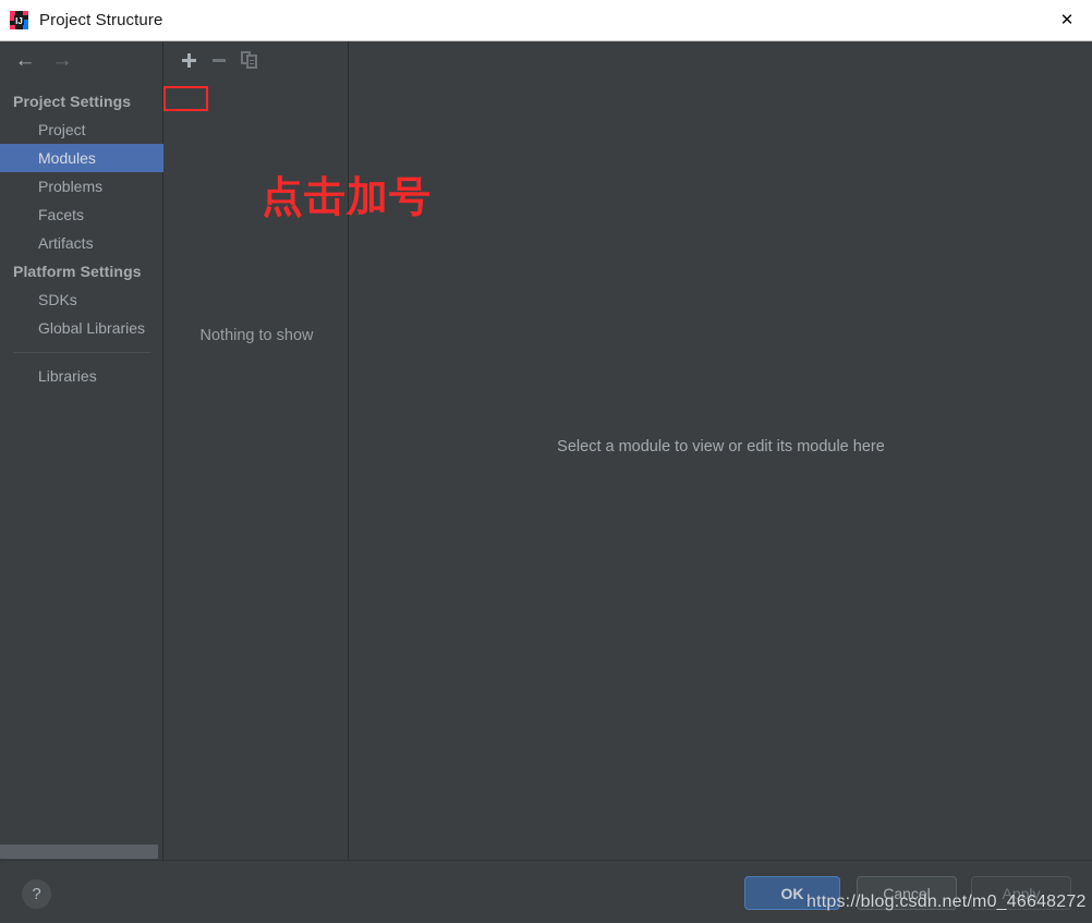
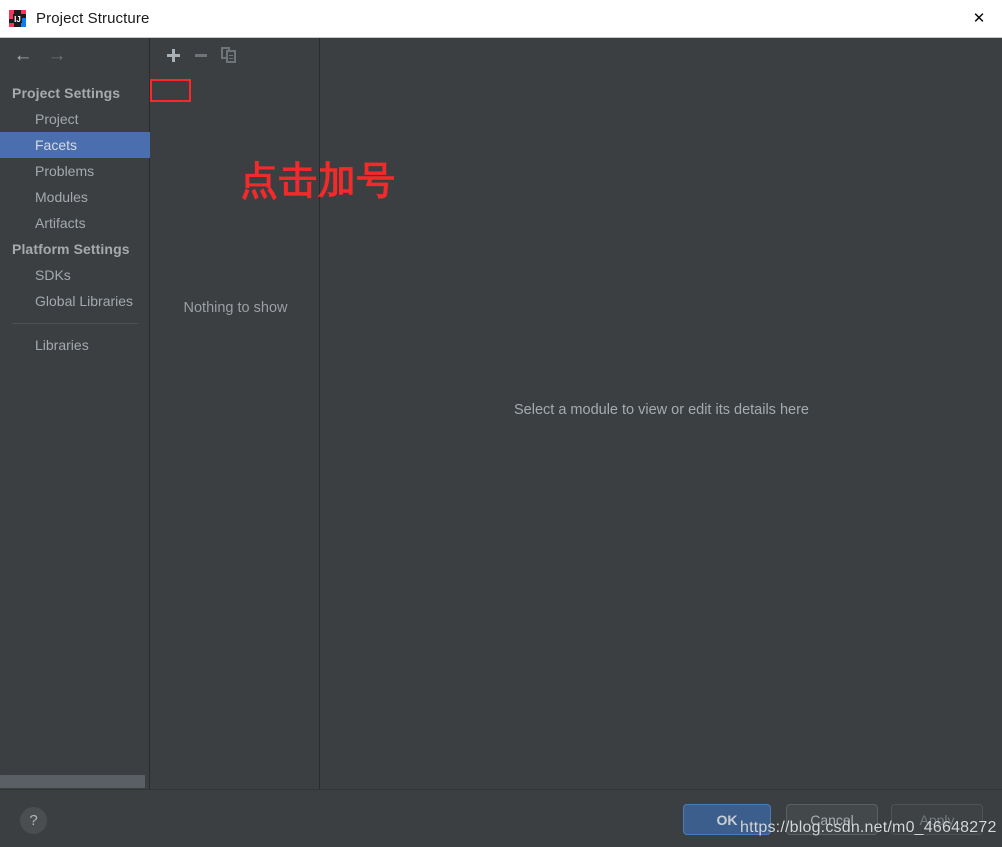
  IJ
  Project Structure
  ✕
  ←
  →
  Project Settings
  Project
- Modules
+ Facets
  Problems
- Facets
+ Modules
  Artifacts
  Platform Settings
  SDKs
  Global Libraries
  Libraries
  Nothing to show
- Select a module to view or edit its module here
+ Select a module to view or edit its details here
  点击加号
  ?
  OK
  Cancel
  Apply
  https://blog.csdn.net/m0_46648272
